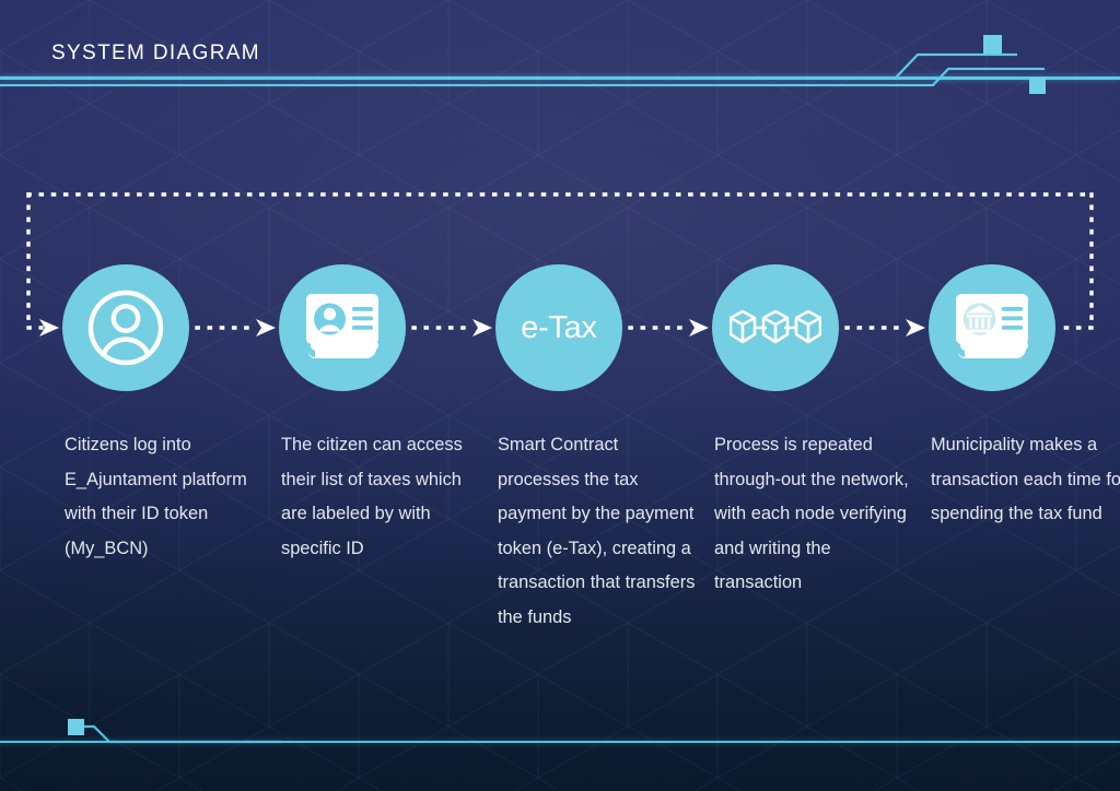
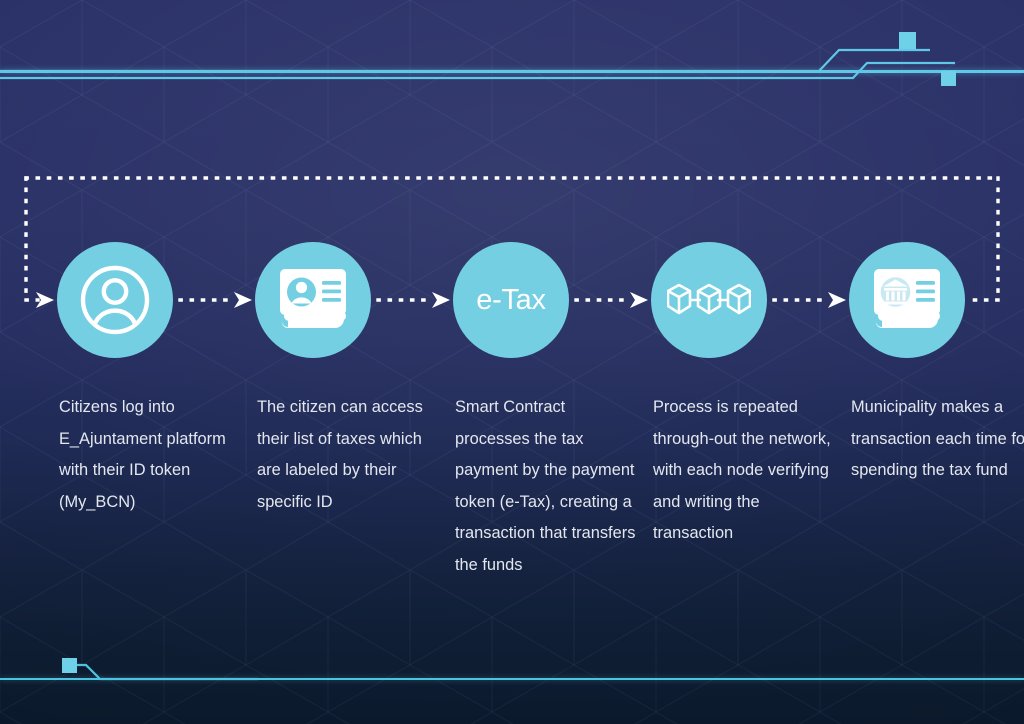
- SYSTEM DIAGRAM
  Citizens log into E_Ajuntament platform with their ID token (My_BCN)
- The citizen can access their list of taxes which are labeled by with specific ID
+ The citizen can access their list of taxes which are labeled by their specific ID
  e-Tax
  Smart Contract processes the tax payment by the payment token (e-Tax), creating a transaction that transfers the funds
  Process is repeated through-out the network, with each node verifying and writing the transaction
  Municipality makes a transaction each time fo spending the tax fund
